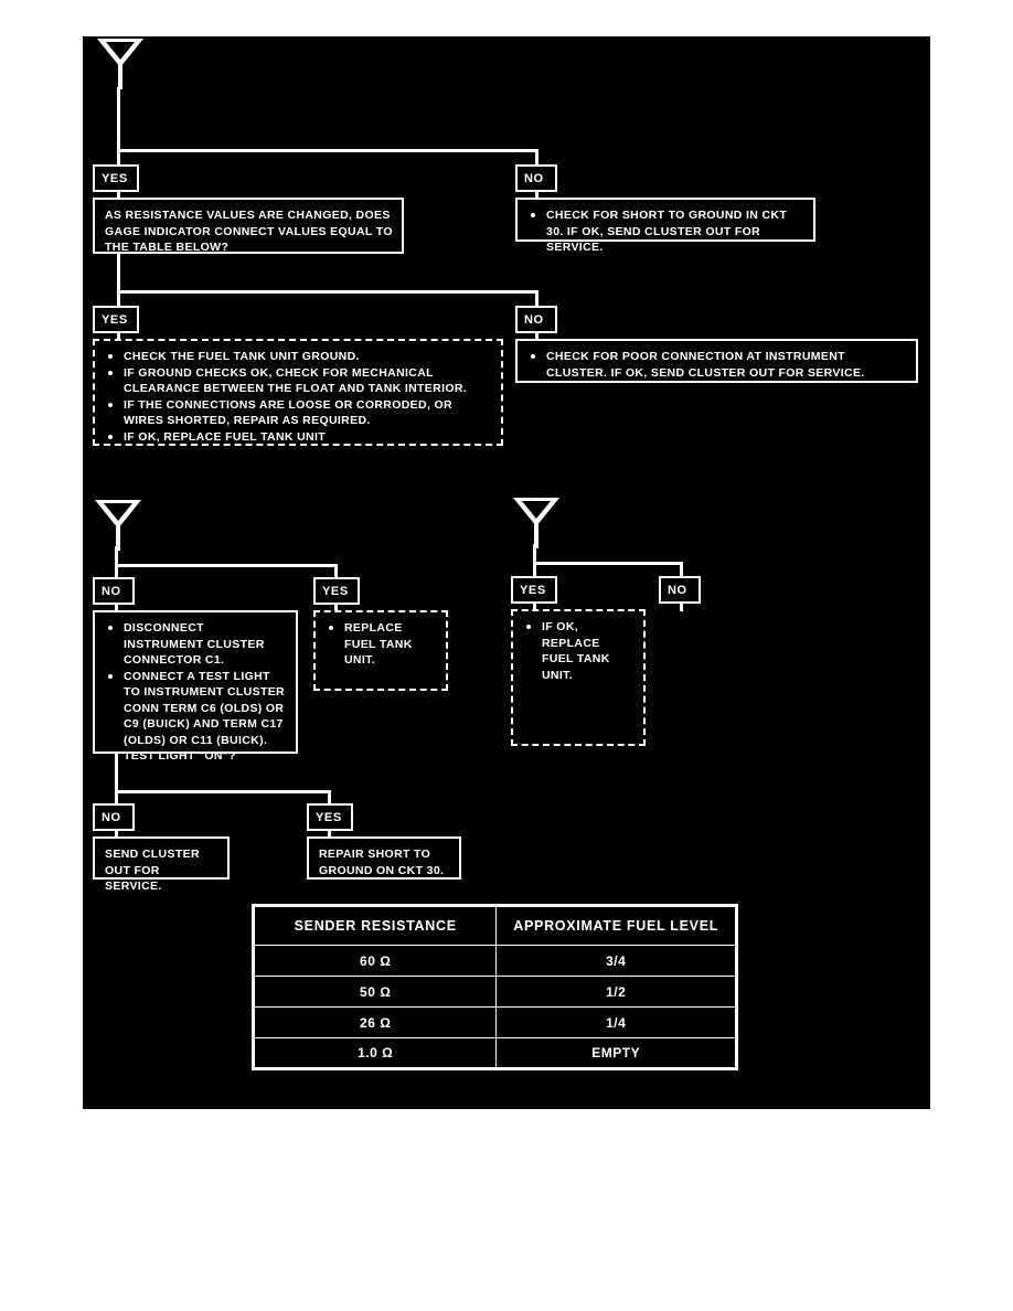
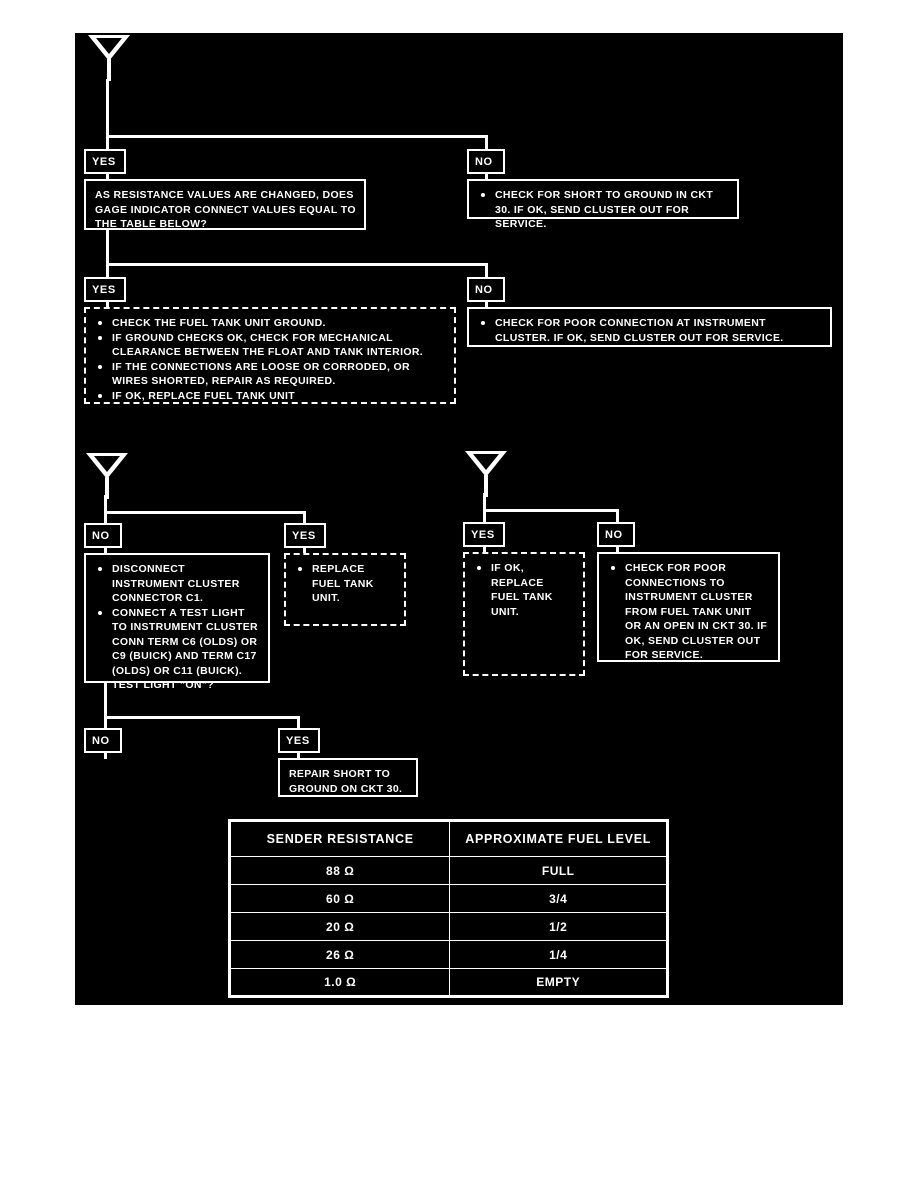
  A
  YES
  NO
  AS RESISTANCE VALUES ARE CHANGED, DOES
  GAGE INDICATOR CONNECT VALUES EQUAL TO
  THE TABLE BELOW?
  CHECK FOR SHORT TO GROUND IN CKT 30. IF OK, SEND CLUSTER OUT FOR SERVICE.
  YES
  NO
  CHECK THE FUEL TANK UNIT GROUND.
  IF GROUND CHECKS OK, CHECK FOR MECHANICAL CLEARANCE BETWEEN THE FLOAT AND TANK INTERIOR.
  IF THE CONNECTIONS ARE LOOSE OR CORRODED, OR WIRES SHORTED, REPAIR AS REQUIRED.
  IF OK, REPLACE FUEL TANK UNIT
  CHECK FOR POOR CONNECTION AT INSTRUMENT CLUSTER. IF OK, SEND CLUSTER OUT FOR SERVICE.
  B
  NO
  YES
  DISCONNECT INSTRUMENT CLUSTER CONNECTOR C1.
  CONNECT A TEST LIGHT TO INSTRUMENT CLUSTER CONN TERM C6 (OLDS) OR C9 (BUICK) AND TERM C17 (OLDS) OR C11 (BUICK). TEST LIGHT "ON"?
  REPLACE FUEL TANK UNIT.
  C
  YES
  NO
  IF OK, REPLACE FUEL TANK UNIT.
+ CHECK FOR POOR CONNECTIONS TO INSTRUMENT CLUSTER FROM FUEL TANK UNIT OR AN OPEN IN CKT 30. IF OK, SEND CLUSTER OUT FOR SERVICE.
  NO
  YES
- SEND CLUSTER
- OUT FOR SERVICE.
  REPAIR SHORT TO
  GROUND ON CKT 30.
  SENDER RESISTANCE	APPROXIMATE FUEL LEVEL
+ 88 Ω	FULL
  60 Ω	3/4
- 50 Ω	1/2
+ 20 Ω	1/2
  26 Ω	1/4
  1.0 Ω	EMPTY
